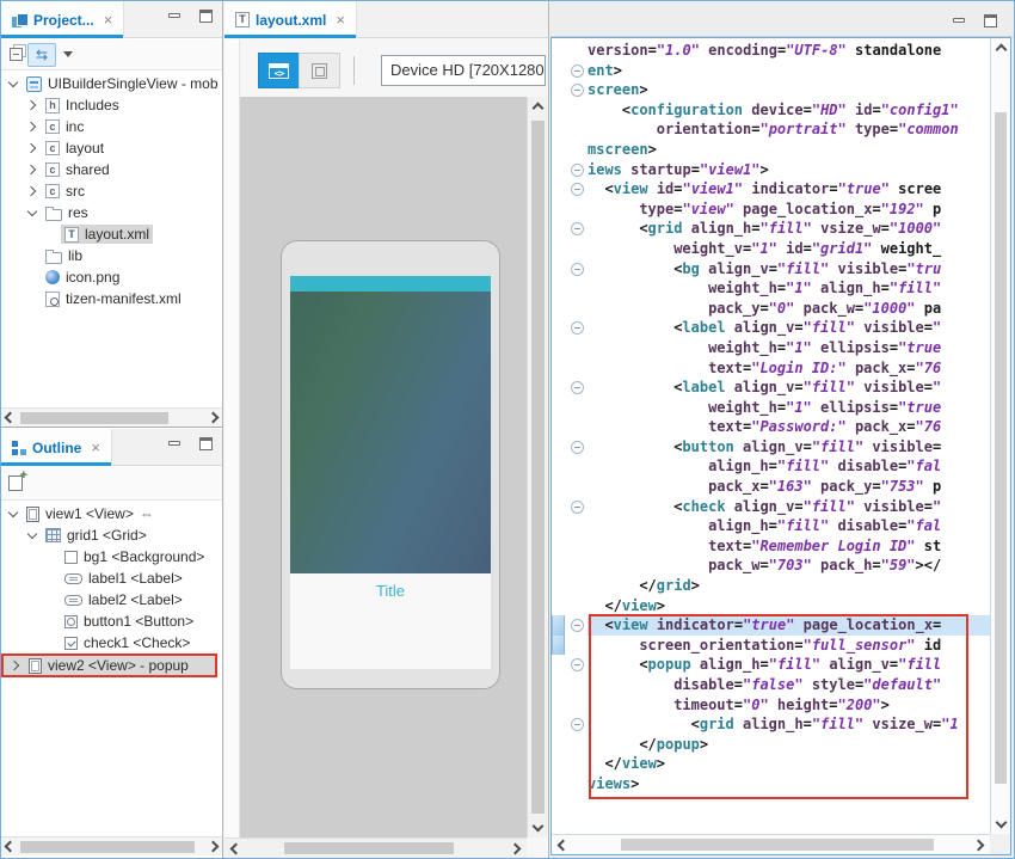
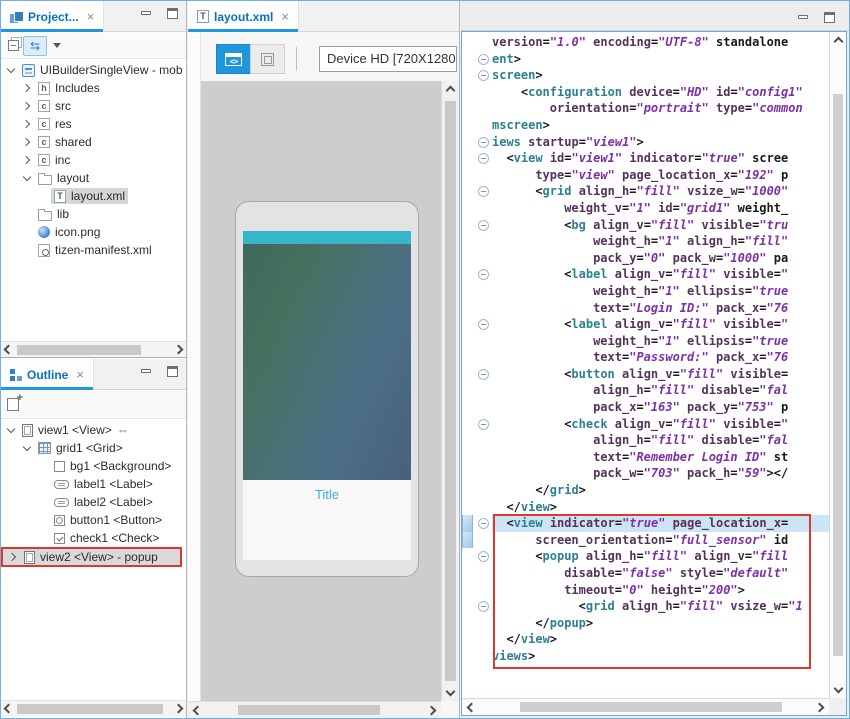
  Project...
  ×
  ⇆
  UIBuilderSingleView - mob
  Includes
- inc
+ src
- layout
+ res
  shared
- src
+ inc
- res
+ layout
  layout.xml
  lib
  icon.png
  tizen-manifest.xml
  Outline
  ×
  view1 <View>
  ⇔
  grid1 <Grid>
  bg1 <Background>
  label1 <Label>
  label2 <Label>
  button1 <Button>
  check1 <Check>
  view2 <View> - popup
  layout.xml
  ×
  <>
  Device HD [720X1280
  Title
  version="1.0" encoding="UTF-8" standalone
  ent>
  screen>
  <configuration device="HD" id="config1"
  orientation="portrait" type="common
  mscreen>
  iews startup="view1">
  <view id="view1" indicator="true" scree
  type="view" page_location_x="192" p
  <grid align_h="fill" vsize_w="1000"
  weight_v="1" id="grid1" weight_
  <bg align_v="fill" visible="tru
  weight_h="1" align_h="fill"
  pack_y="0" pack_w="1000" pa
  <label align_v="fill" visible="
  weight_h="1" ellipsis="true
  text="Login ID:" pack_x="76
  <label align_v="fill" visible="
  weight_h="1" ellipsis="true
  text="Password:" pack_x="76
  <button align_v="fill" visible=
  align_h="fill" disable="fal
  pack_x="163" pack_y="753" p
  <check align_v="fill" visible="
  align_h="fill" disable="fal
  text="Remember Login ID" st
  pack_w="703" pack_h="59"></
  </grid>
  </view>
  <view indicator="true" page_location_x=
  screen_orientation="full_sensor" id
  <popup align_h="fill" align_v="fill
  disable="false" style="default"
  timeout="0" height="200">
  <grid align_h="fill" vsize_w="1
  </popup>
  </view>
  views>
